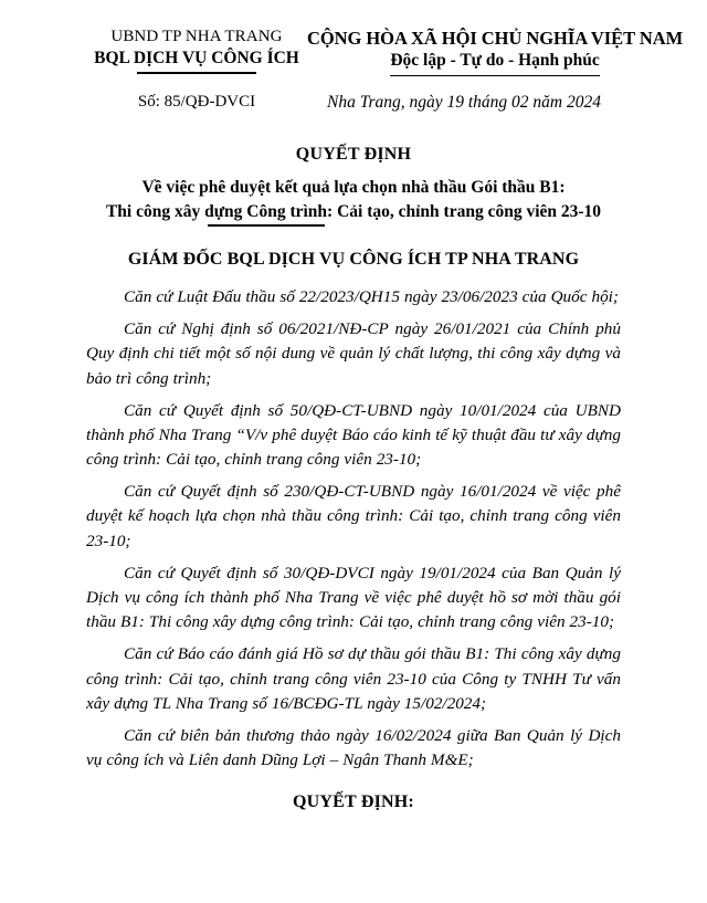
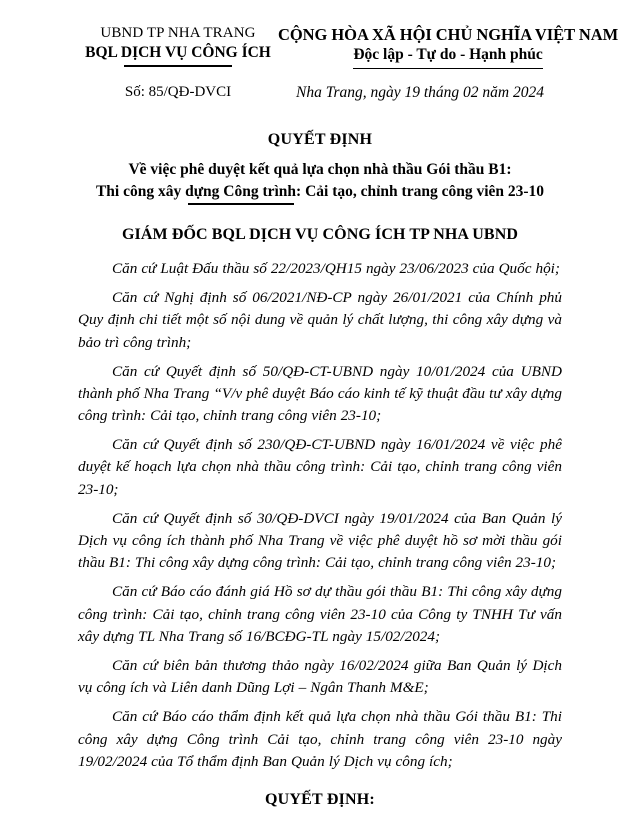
  UBND TP NHA TRANG
  BQL DỊCH VỤ CÔNG ÍCH
  CỘNG HÒA XÃ HỘI CHỦ NGHĨA VIỆT NAM
  Độc lập - Tự do - Hạnh phúc
  Số: 85/QĐ-DVCI
  Nha Trang, ngày 19 tháng 02 năm 2024
  QUYẾT ĐỊNH
  Về việc phê duyệt kết quả lựa chọn nhà thầu Gói thầu B1:
  Thi công xây dựng Công trình: Cải tạo, chỉnh trang công viên 23-10
- GIÁM ĐỐC BQL DỊCH VỤ CÔNG ÍCH TP NHA TRANG
+ GIÁM ĐỐC BQL DỊCH VỤ CÔNG ÍCH TP NHA UBND
  Căn cứ Luật Đấu thầu số 22/2023/QH15 ngày 23/06/2023 của Quốc hội;
  Căn cứ Nghị định số 06/2021/NĐ-CP ngày 26/01/2021 của Chính phủ Quy định chi tiết một số nội dung về quản lý chất lượng, thi công xây dựng và bảo trì công trình;
  Căn cứ Quyết định số 50/QĐ-CT-UBND ngày 10/01/2024 của UBND thành phố Nha Trang “V/v phê duyệt Báo cáo kinh tế kỹ thuật đầu tư xây dựng công trình: Cải tạo, chỉnh trang công viên 23-10;
  Căn cứ Quyết định số 230/QĐ-CT-UBND ngày 16/01/2024 về việc phê duyệt kế hoạch lựa chọn nhà thầu công trình: Cải tạo, chỉnh trang công viên 23-10;
  Căn cứ Quyết định số 30/QĐ-DVCI ngày 19/01/2024 của Ban Quản lý Dịch vụ công ích thành phố Nha Trang về việc phê duyệt hồ sơ mời thầu gói thầu B1: Thi công xây dựng công trình: Cải tạo, chỉnh trang công viên 23-10;
  Căn cứ Báo cáo đánh giá Hồ sơ dự thầu gói thầu B1: Thi công xây dựng công trình: Cải tạo, chỉnh trang công viên 23-10 của Công ty TNHH Tư vấn xây dựng TL Nha Trang số 16/BCĐG-TL ngày 15/02/2024;
  Căn cứ biên bản thương thảo ngày 16/02/2024 giữa Ban Quản lý Dịch vụ công ích và Liên danh Dũng Lợi – Ngân Thanh M&E;
+ Căn cứ Báo cáo thẩm định kết quả lựa chọn nhà thầu Gói thầu B1: Thi công xây dựng Công trình Cải tạo, chỉnh trang công viên 23-10 ngày 19/02/2024 của Tổ thẩm định Ban Quản lý Dịch vụ công ích;
  QUYẾT ĐỊNH:
